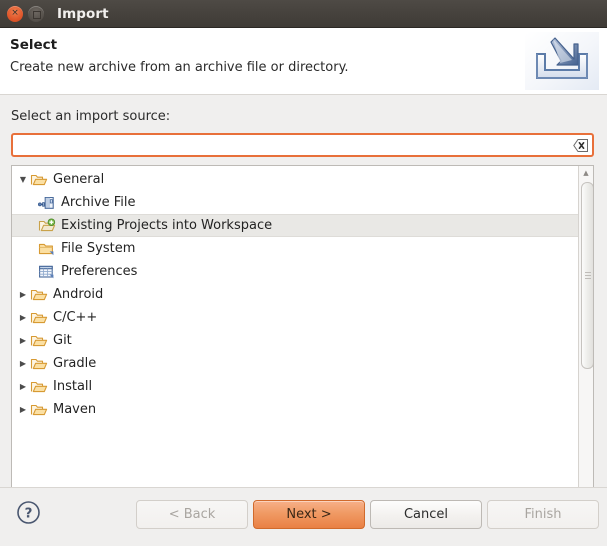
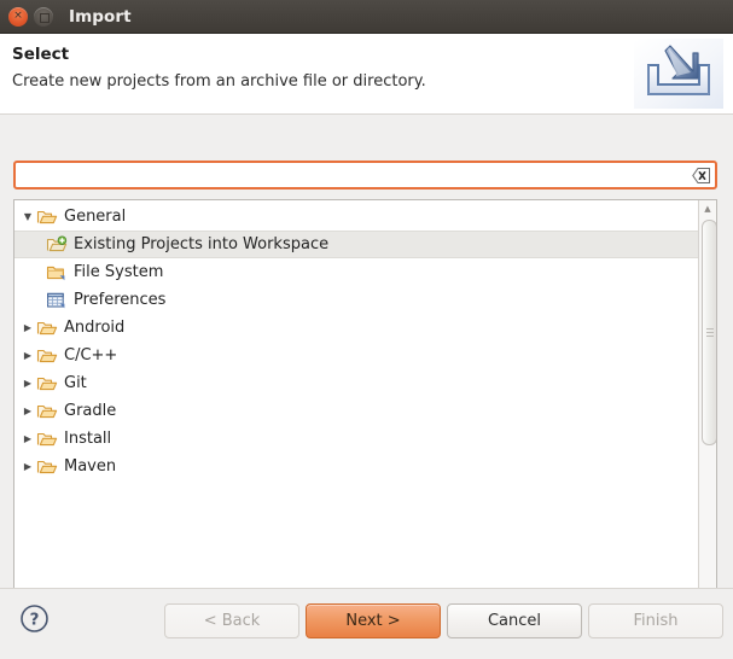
  ×
  Import
  Select
- Create new archive from an archive file or directory.
+ Create new projects from an archive file or directory.
- Select an import source:
  ▼
  General
- Archive File
  Existing Projects into Workspace
  File System
  Preferences
  ▶
  Android
  ▶
  C/C++
  ▶
  Git
  ▶
  Gradle
  ▶
  Install
  ▶
  Maven
  ▲
  ?
  < Back
  Next >
  Cancel
  Finish
